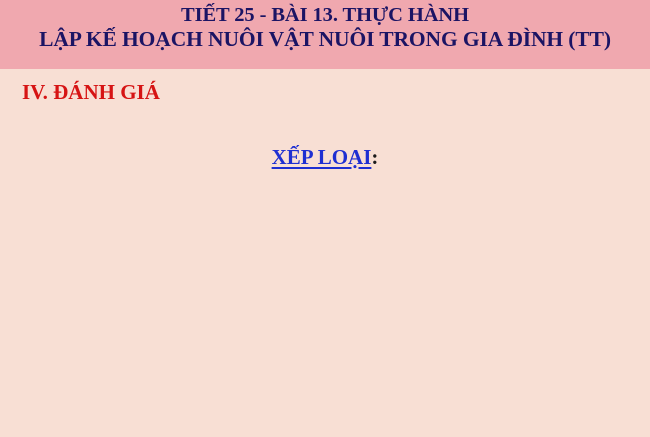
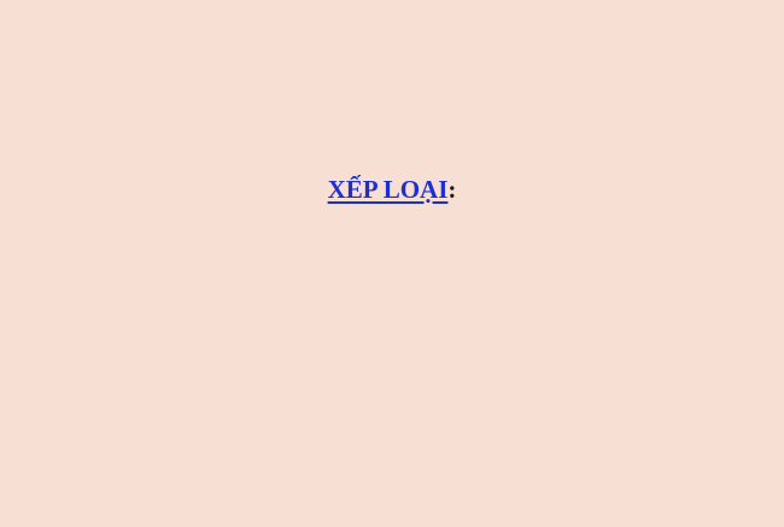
- TIẾT 25 - BÀI 13. THỰC HÀNH
- LẬP KẾ HOẠCH NUÔI VẬT NUÔI TRONG GIA ĐÌNH (TT)
- IV. ĐÁNH GIÁ
  XẾP LOẠI:
